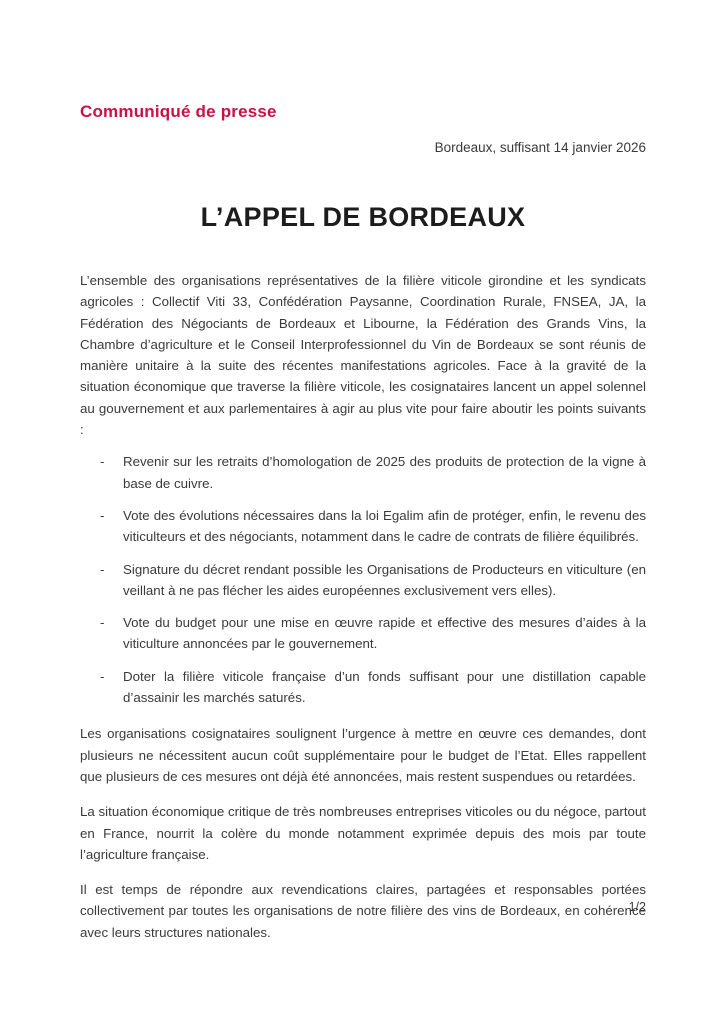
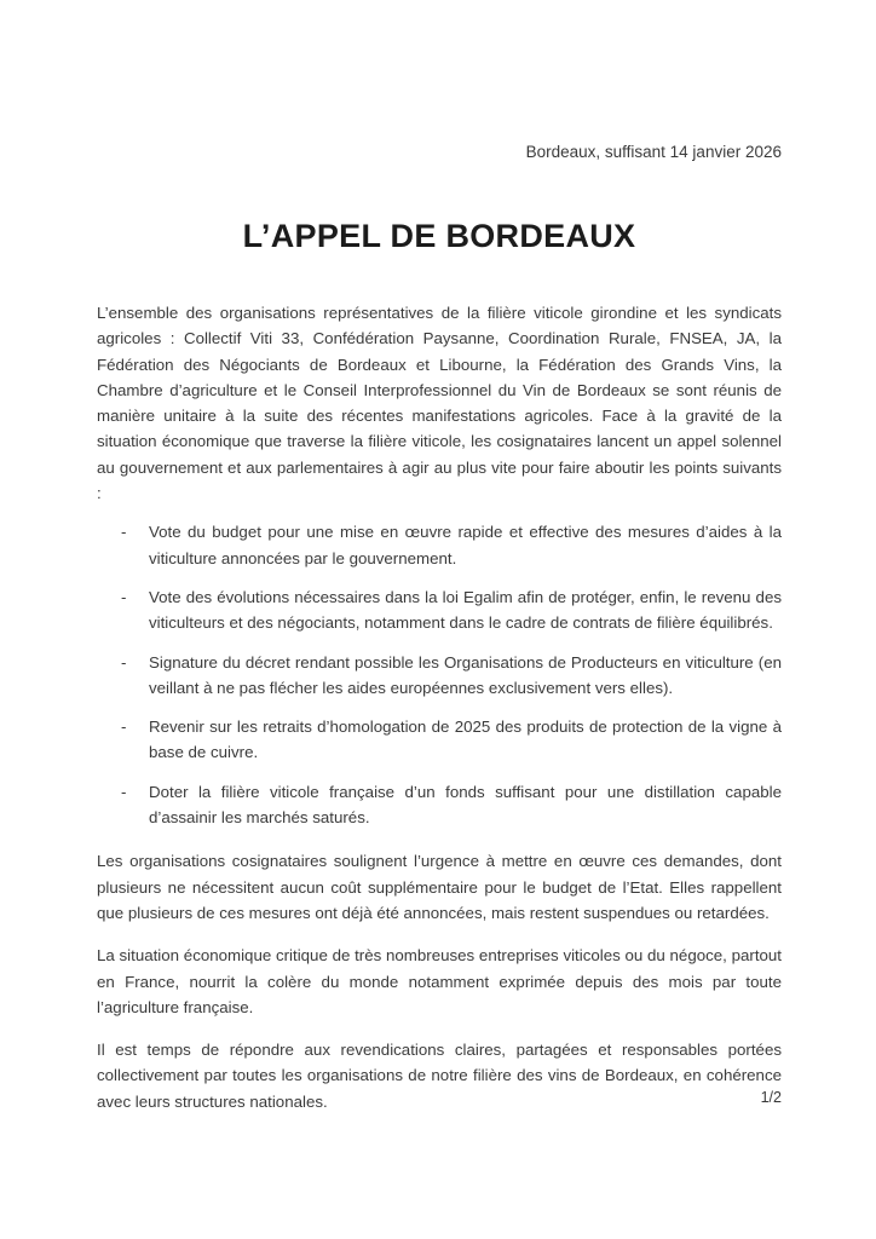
- Communiqué de presse
  Bordeaux, suffisant 14 janvier 2026
  L’APPEL DE BORDEAUX
  L’ensemble des organisations représentatives de la filière viticole girondine et les syndicats agricoles : Collectif Viti 33, Confédération Paysanne, Coordination Rurale, FNSEA, JA, la Fédération des Négociants de Bordeaux et Libourne, la Fédération des Grands Vins, la Chambre d’agriculture et le Conseil Interprofessionnel du Vin de Bordeaux se sont réunis de manière unitaire à la suite des récentes manifestations agricoles. Face à la gravité de la situation économique que traverse la filière viticole, les cosignataires lancent un appel solennel au gouvernement et aux parlementaires à agir au plus vite pour faire aboutir les points suivants :
  -
- Revenir sur les retraits d’homologation de 2025 des produits de protection de la vigne à base de cuivre.
+ Vote du budget pour une mise en œuvre rapide et effective des mesures d’aides à la viticulture annoncées par le gouvernement.
  -
  Vote des évolutions nécessaires dans la loi Egalim afin de protéger, enfin, le revenu des viticulteurs et des négociants, notamment dans le cadre de contrats de filière équilibrés.
  -
  Signature du décret rendant possible les Organisations de Producteurs en viticulture (en veillant à ne pas flécher les aides européennes exclusivement vers elles).
  -
- Vote du budget pour une mise en œuvre rapide et effective des mesures d’aides à la viticulture annoncées par le gouvernement.
+ Revenir sur les retraits d’homologation de 2025 des produits de protection de la vigne à base de cuivre.
  -
  Doter la filière viticole française d’un fonds suffisant pour une distillation capable d’assainir les marchés saturés.
  Les organisations cosignataires soulignent l’urgence à mettre en œuvre ces demandes, dont plusieurs ne nécessitent aucun coût supplémentaire pour le budget de l’Etat. Elles rappellent que plusieurs de ces mesures ont déjà été annoncées, mais restent suspendues ou retardées.
  La situation économique critique de très nombreuses entreprises viticoles ou du négoce, partout en France, nourrit la colère du monde notamment exprimée depuis des mois par toute l’agriculture française.
  Il est temps de répondre aux revendications claires, partagées et responsables portées collectivement par toutes les organisations de notre filière des vins de Bordeaux, en cohérence avec leurs structures nationales.
  1/2
